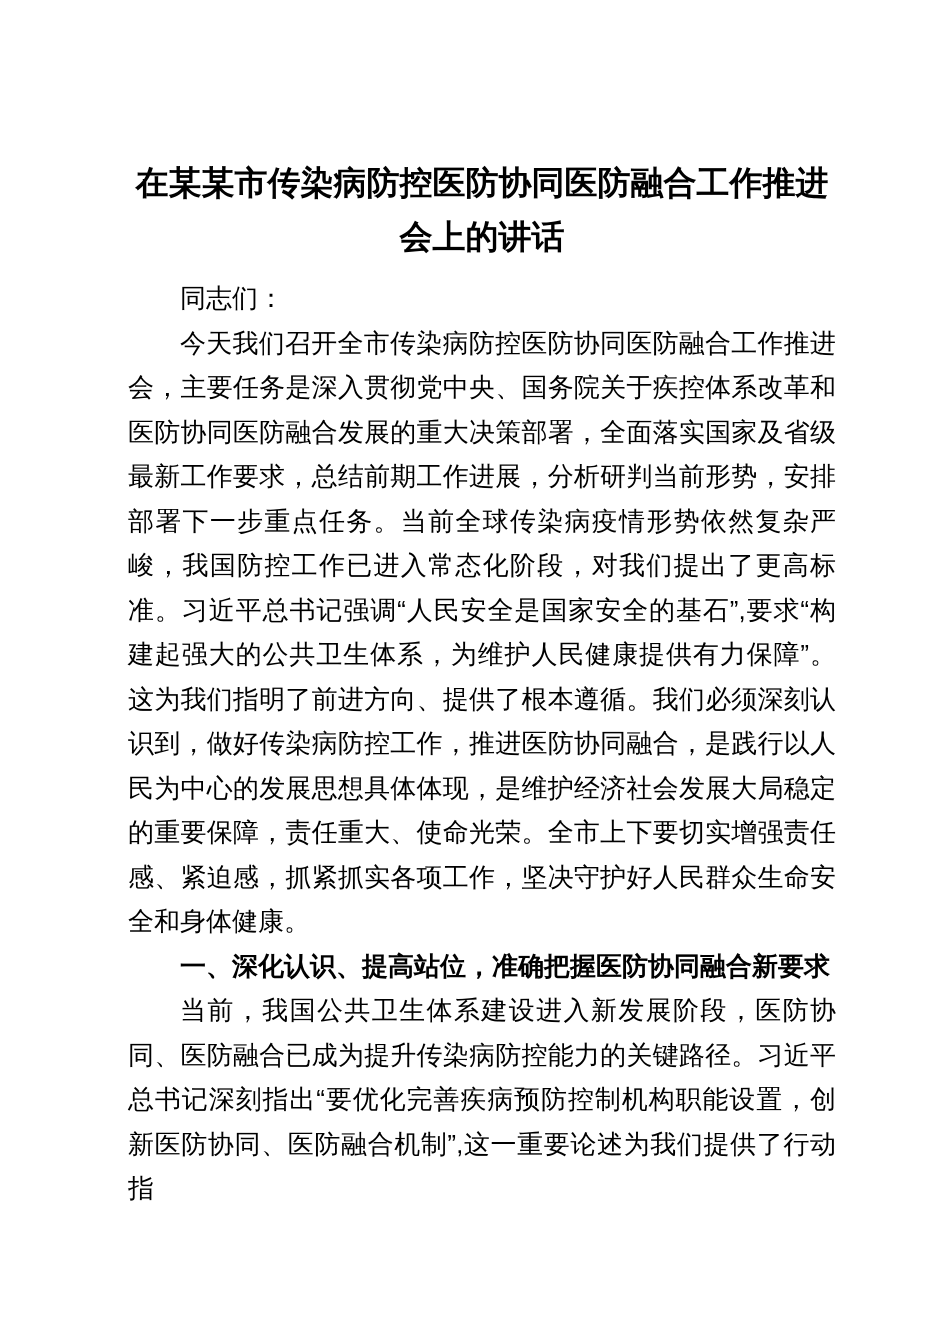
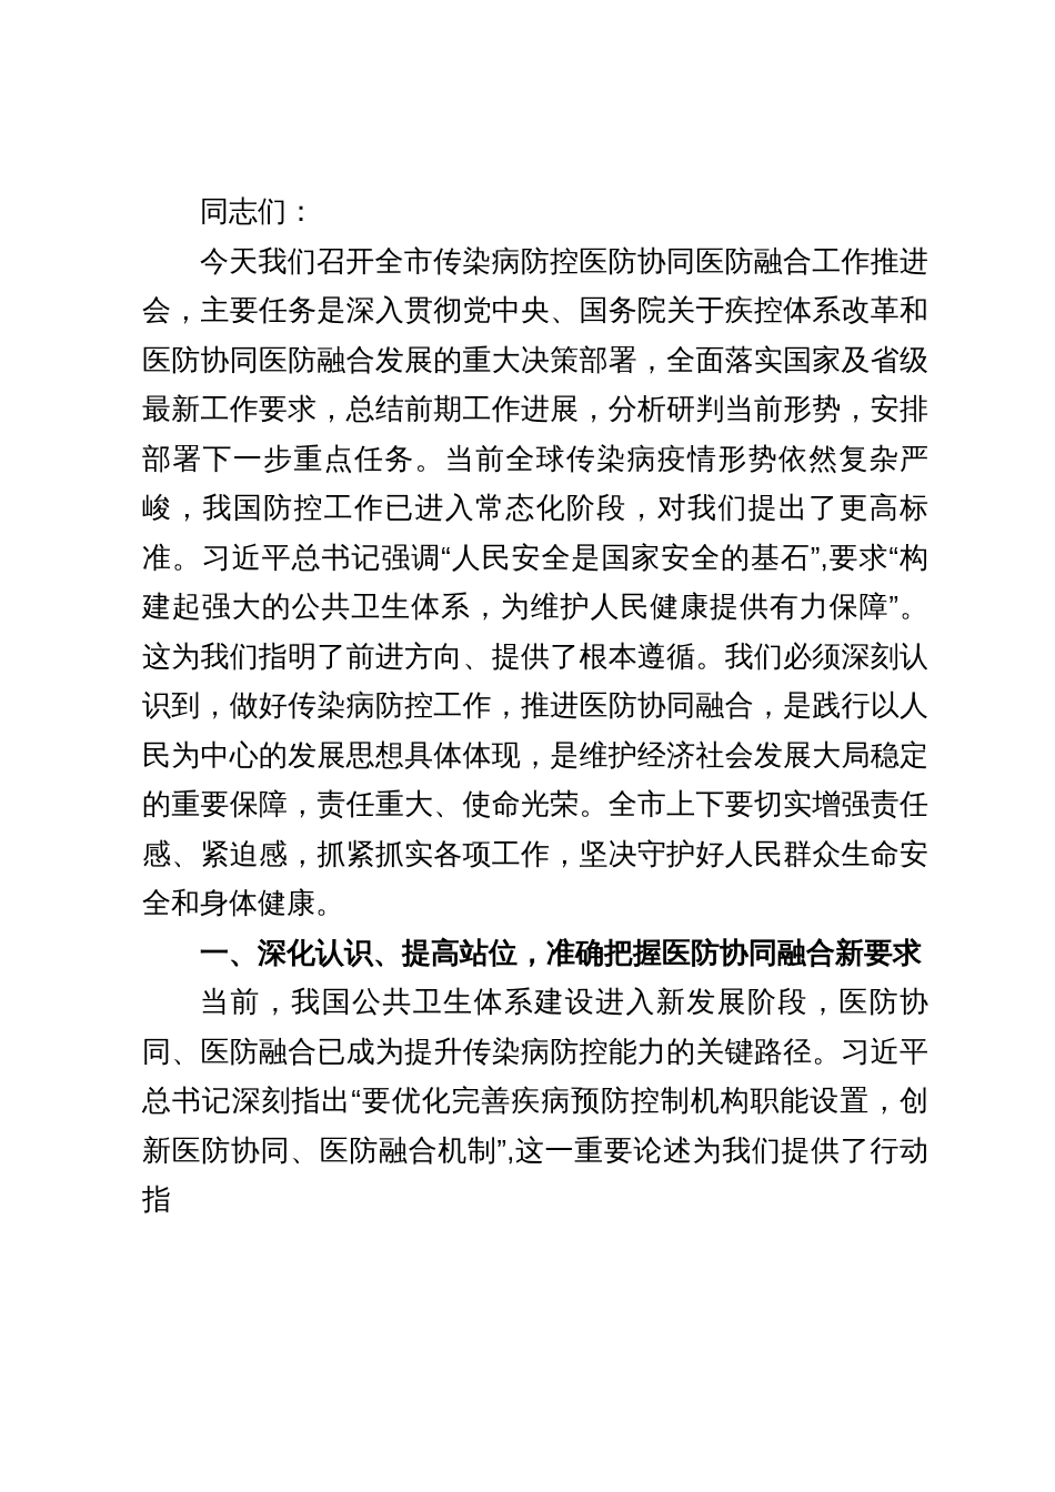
- 在某某市传染病防控医防协同医防融合工作推进会上的讲话
  同志们：
  今天我们召开全市传染病防控医防协同医防融合工作推进会，主要任务是深入贯彻党中央、国务院关于疾控体系改革和医防协同医防融合发展的重大决策部署，全面落实国家及省级最新工作要求，总结前期工作进展，分析研判当前形势，安排部署下一步重点任务。当前全球传染病疫情形势依然复杂严峻，我国防控工作已进入常态化阶段，对我们提出了更高标准。习近平总书记强调“人民安全是国家安全的基石”,要求“构建起强大的公共卫生体系，为维护人民健康提供有力保障”。这为我们指明了前进方向、提供了根本遵循。我们必须深刻认识到，做好传染病防控工作，推进医防协同融合，是践行以人民为中心的发展思想具体体现，是维护经济社会发展大局稳定的重要保障，责任重大、使命光荣。全市上下要切实增强责任感、紧迫感，抓紧抓实各项工作，坚决守护好人民群众生命安全和身体健康。
  一、深化认识、提高站位，准确把握医防协同融合新要求
  当前，我国公共卫生体系建设进入新发展阶段，医防协同、医防融合已成为提升传染病防控能力的关键路径。习近平总书记深刻指出“要优化完善疾病预防控制机构职能设置，创新医防协同、医防融合机制”,这一重要论述为我们提供了行动指
